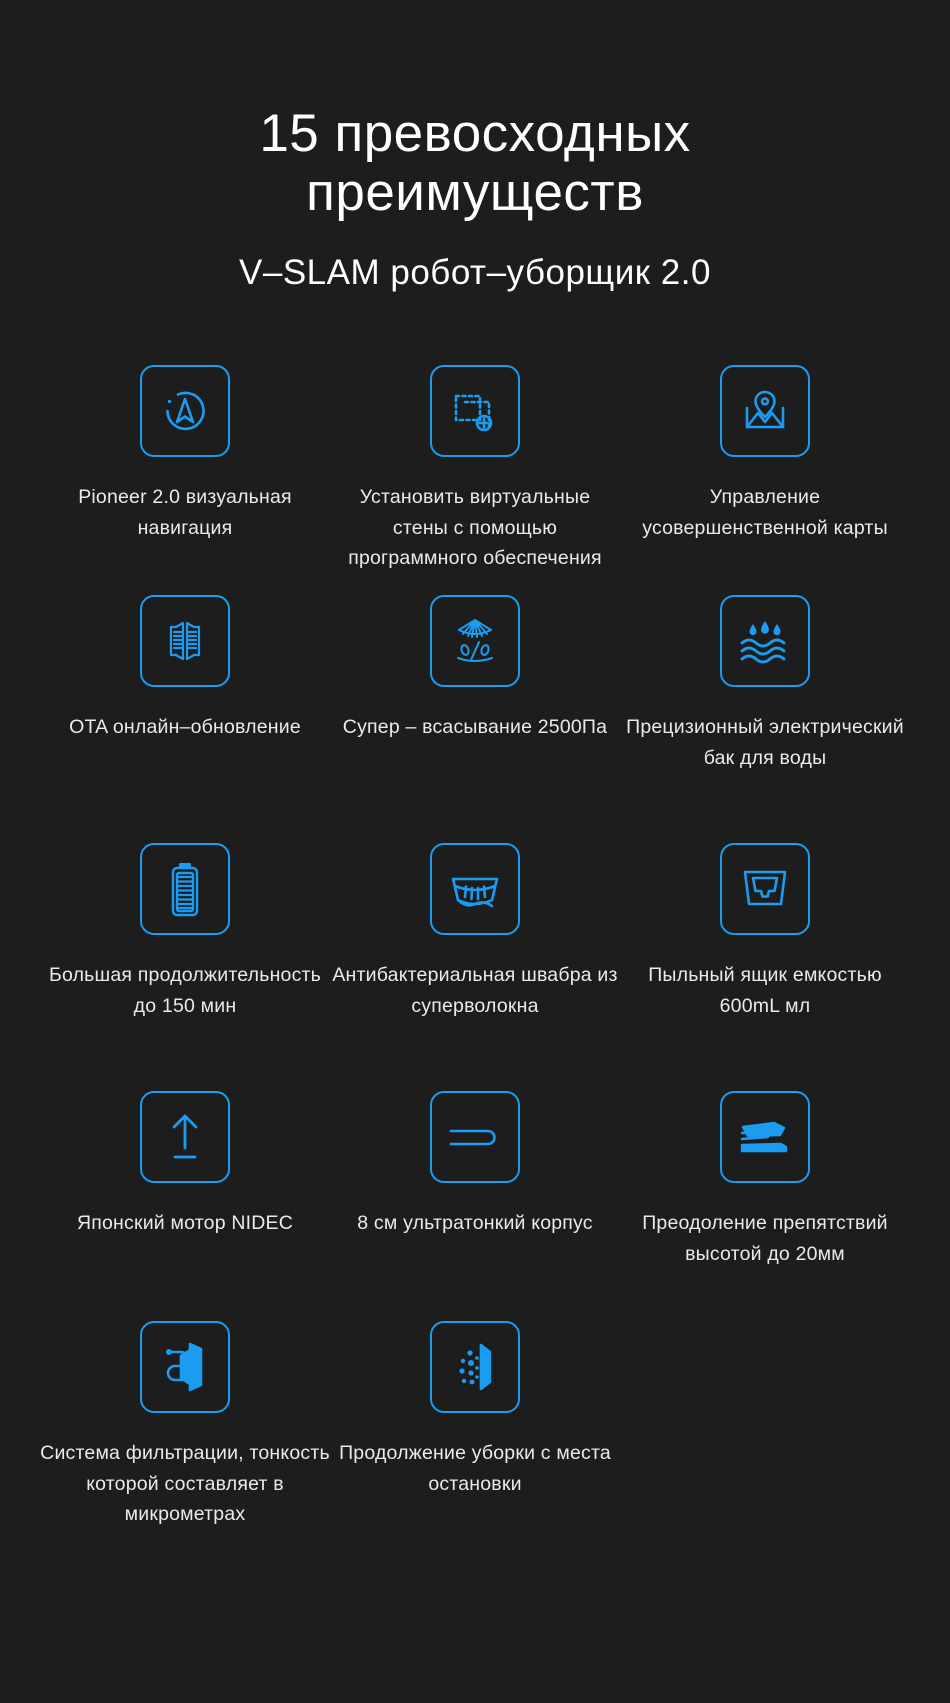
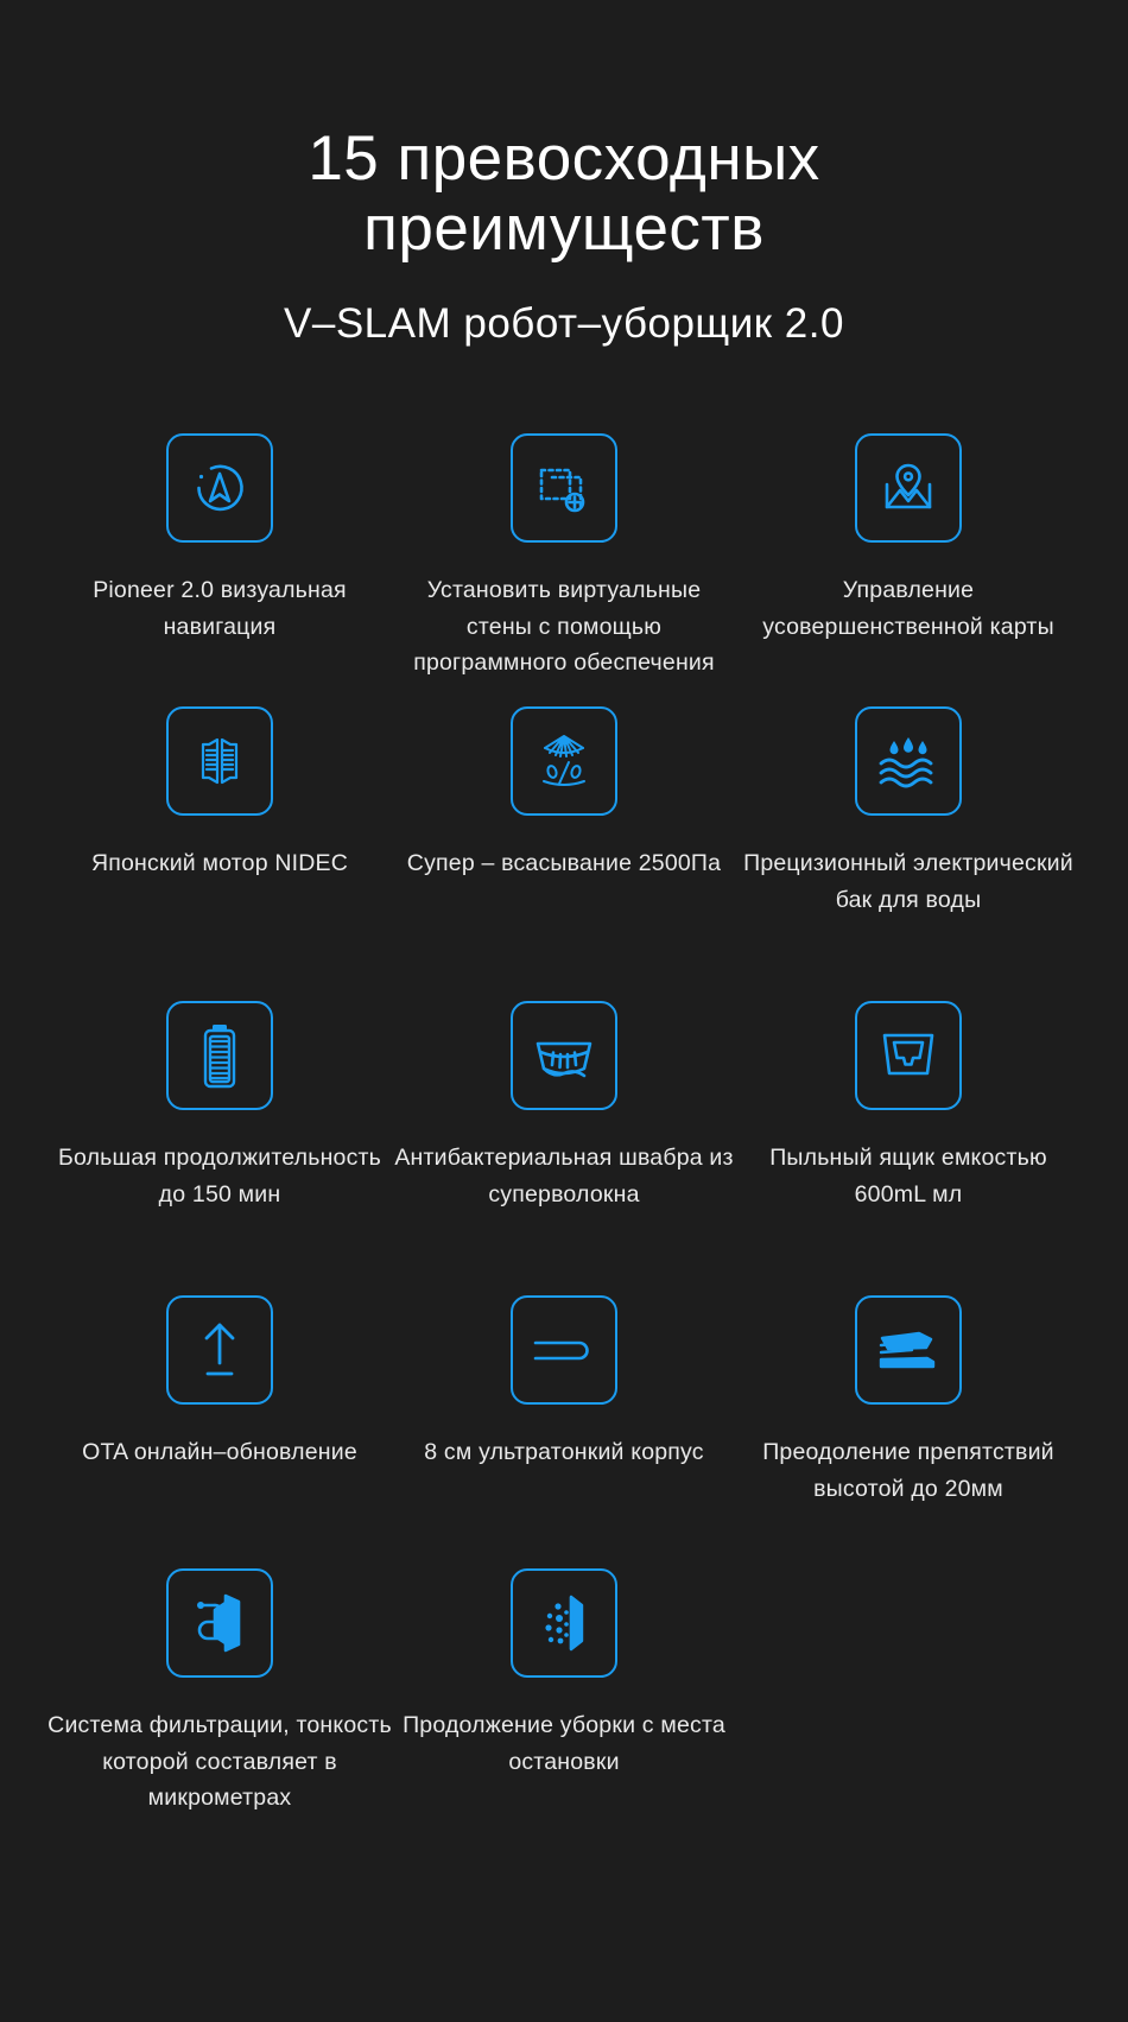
  15 превосходных
  преимуществ
  V–SLAM робот–уборщик 2.0
  Pioneer 2.0 визуальная навигация
  Установить виртуальные стены с помощью программного обеспечения
  Управление усовершенственной карты
- OTA онлайн–обновление
+ Японский мотор NIDEC
  Супер – всасывание 2500Па
  Прецизионный электрический бак для воды
  Большая продолжительность до 150 мин
  Антибактериальная швабра из суперволокна
  Пыльный ящик емкостью 600mL мл
- Японский мотор NIDEC
+ OTA онлайн–обновление
  8 см ультратонкий корпус
  Преодоление препятствий высотой до 20мм
  Система фильтрации, тонкость которой составляет в микрометрах
  Продолжение уборки с места остановки
